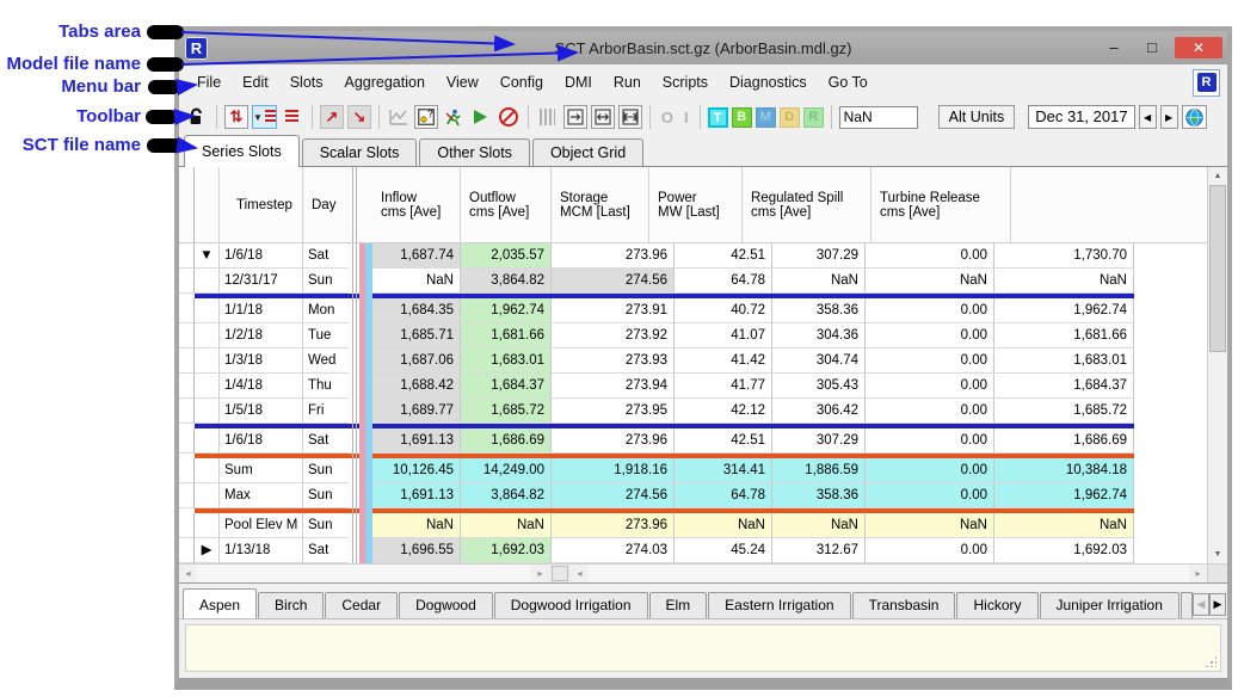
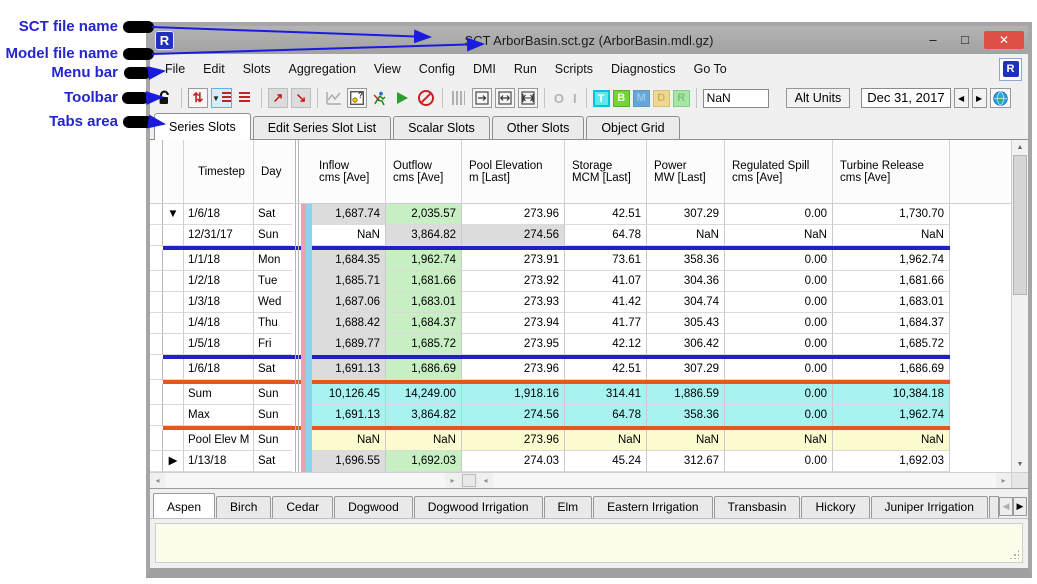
- Tabs area
+ SCT file name
  Model file name
  Menu bar
  Toolbar
- SCT file name
+ Tabs area
  R
  SCT ArborBasin.sct.gz (ArborBasin.mdl.gz)
  –
  □
  ✕
  File
  Edit
  Slots
  Aggregation
  View
  Config
  DMI
  Run
  Scripts
  Diagnostics
  Go To
  R
  ⇅
  ▼
  ↗
  ↘
  ?
  O
  I
  T
  B
  M
  D
  R
  NaN
  Alt Units
  Dec 31, 2017
  ◀
  ▶
  Series Slots
+ Edit Series Slot List
  Scalar Slots
  Other Slots
  Object Grid
  Timestep
  Day
  Inflow
  cms [Ave]
  Outflow
  cms [Ave]
+ Pool Elevation
+ m [Last]
  Storage
  MCM [Last]
  Power
  MW [Last]
  Regulated Spill
  cms [Ave]
  Turbine Release
  cms [Ave]
  ▼
  1/6/18
  Sat
  1,687.74
  2,035.57
  273.96
  42.51
  307.29
  0.00
  1,730.70
  12/31/17
  Sun
  NaN
  3,864.82
  274.56
  64.78
  NaN
  NaN
  NaN
  1/1/18
  Mon
  1,684.35
  1,962.74
  273.91
- 40.72
+ 73.61
  358.36
  0.00
  1,962.74
  1/2/18
  Tue
  1,685.71
  1,681.66
  273.92
  41.07
  304.36
  0.00
  1,681.66
  1/3/18
  Wed
  1,687.06
  1,683.01
  273.93
  41.42
  304.74
  0.00
  1,683.01
  1/4/18
  Thu
  1,688.42
  1,684.37
  273.94
  41.77
  305.43
  0.00
  1,684.37
  1/5/18
  Fri
  1,689.77
  1,685.72
  273.95
  42.12
  306.42
  0.00
  1,685.72
  1/6/18
  Sat
  1,691.13
  1,686.69
  273.96
  42.51
  307.29
  0.00
  1,686.69
  Sum
  Sun
  10,126.45
  14,249.00
  1,918.16
  314.41
  1,886.59
  0.00
  10,384.18
  Max
  Sun
  1,691.13
  3,864.82
  274.56
  64.78
  358.36
  0.00
  1,962.74
  Pool Elev M
  Sun
  NaN
  NaN
  273.96
  NaN
  NaN
  NaN
  NaN
  ▶
  1/13/18
  Sat
  1,696.55
  1,692.03
  274.03
  45.24
  312.67
  0.00
  1,692.03
  ◂
  ▸
  ◂
  ▸
  Aspen
  Birch
  Cedar
  Dogwood
  Dogwood Irrigation
  Elm
  Eastern Irrigation
  Transbasin
  Hickory
  Juniper Irrigation
  ◀
  ▶
